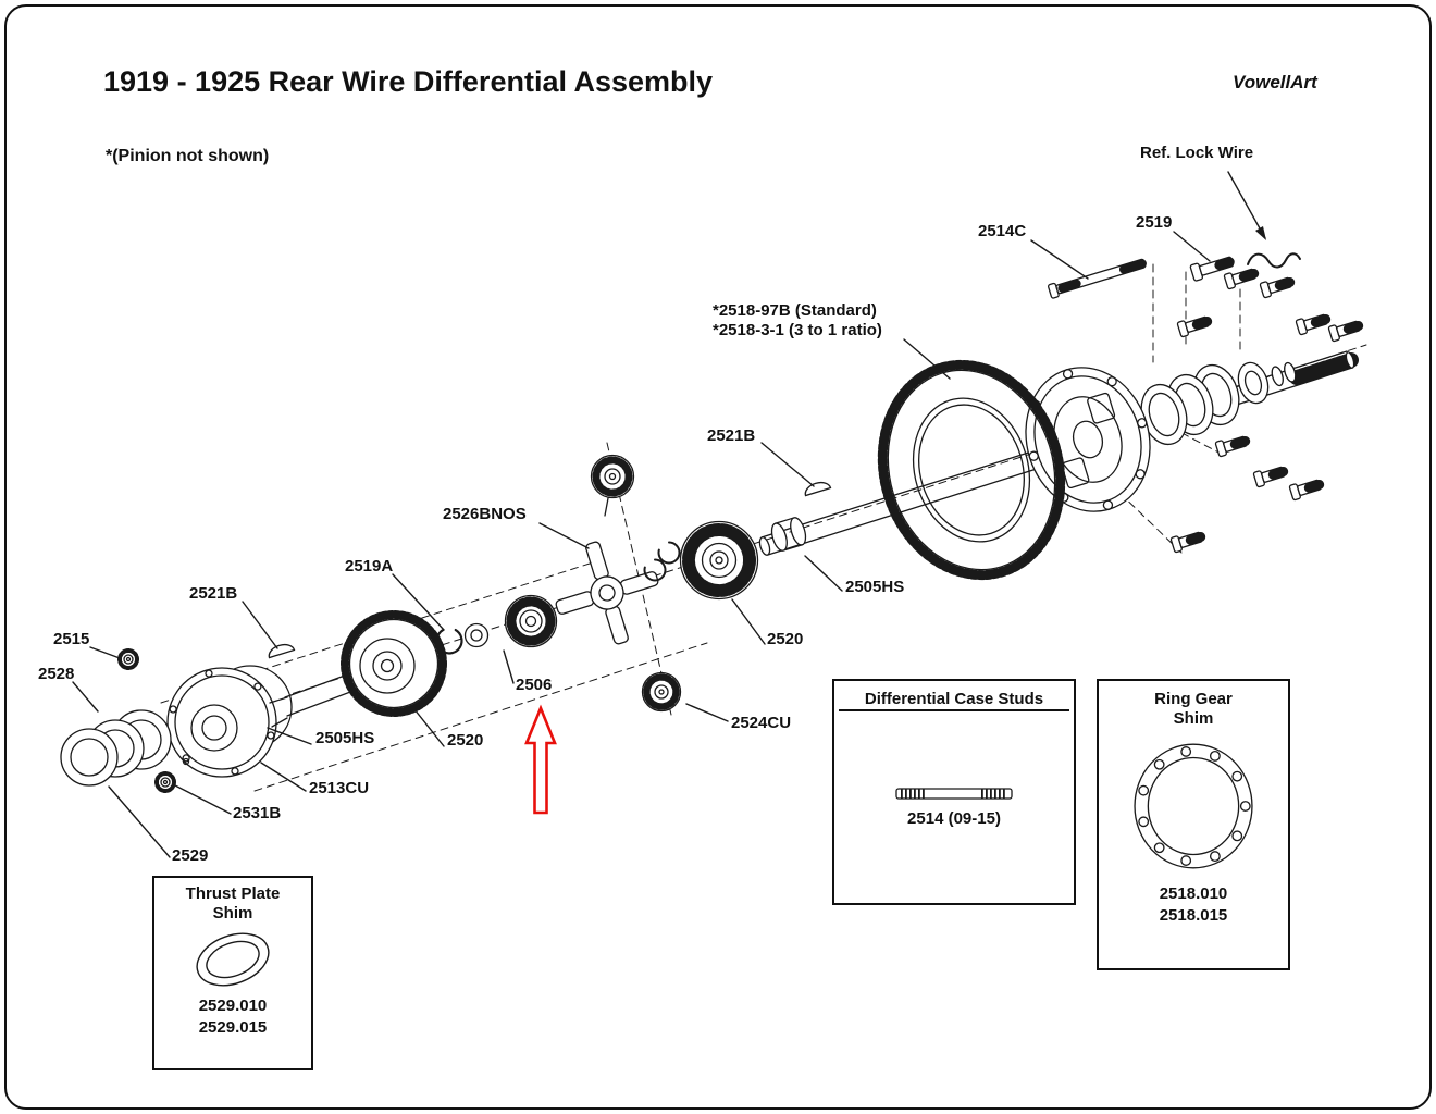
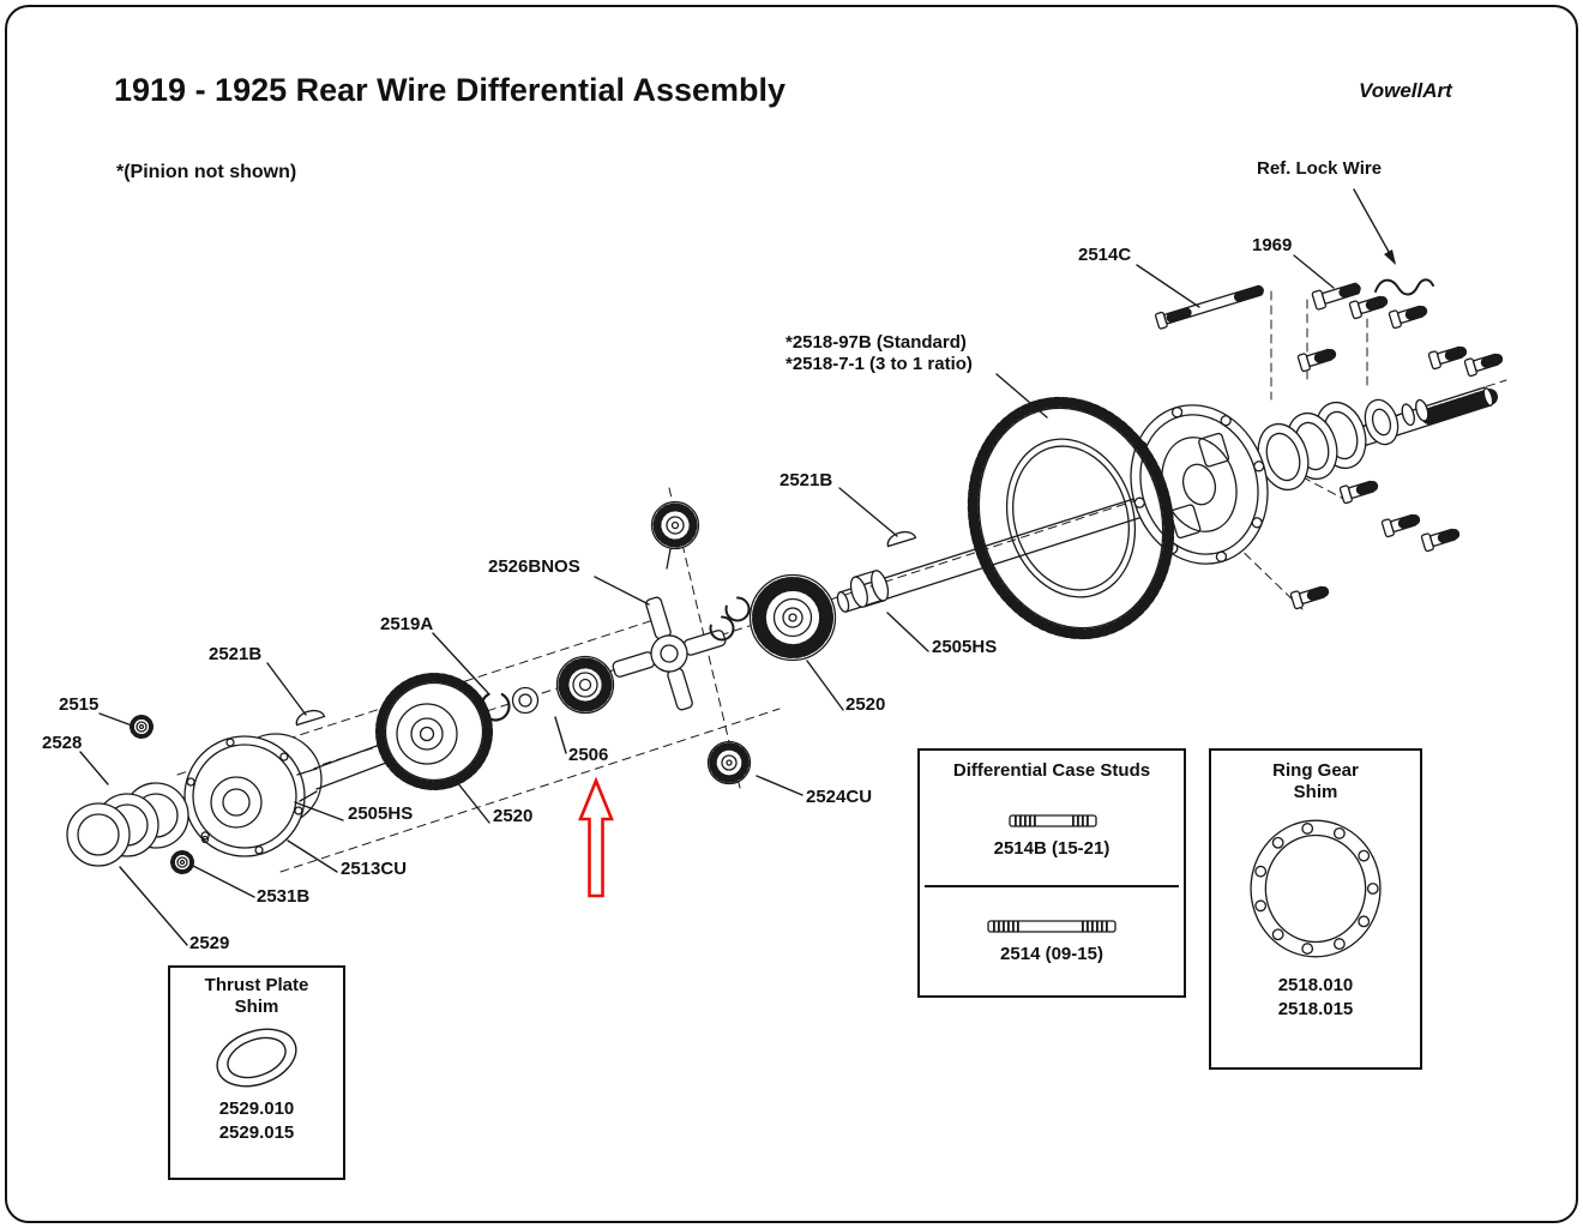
  1919 - 1925 Rear Wire Differential Assembly
  VowellArt
  *(Pinion not shown)
  Ref. Lock Wire
  2514C
- 2519
+ 1969
  *2518-97B (Standard)
- *2518-3-1 (3 to 1 ratio)
+ *2518-7-1 (3 to 1 ratio)
  2521B
  2526BNOS
  2519A
  2521B
  2515
  2528
  2505HS
  2520
  2506
  2505HS
  2520
  2524CU
  2513CU
  2531B
  2529
  Thrust Plate
  Shim
  2529.010
  2529.015
  Differential Case Studs
+ 2514B (15-21)
  2514 (09-15)
  Ring Gear
  Shim
  2518.010
  2518.015
